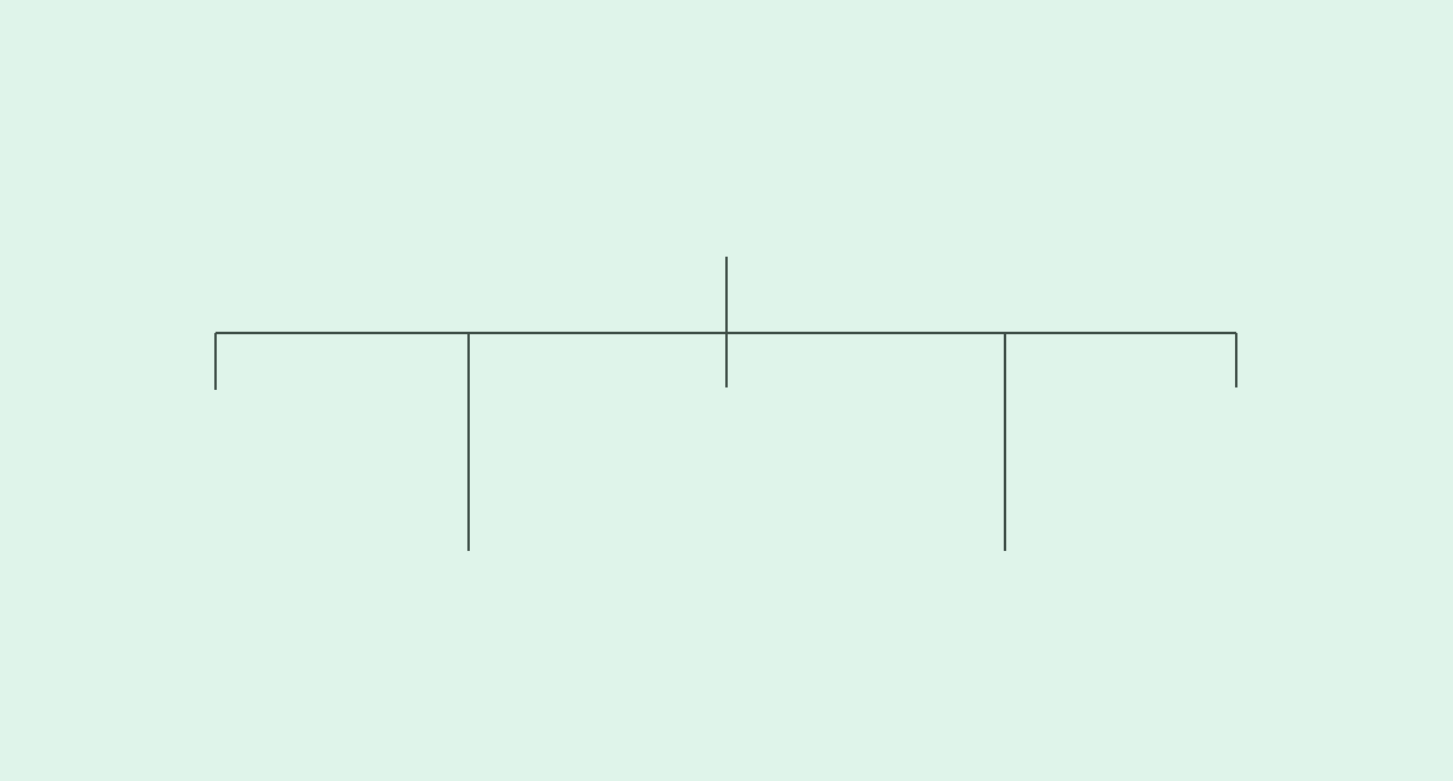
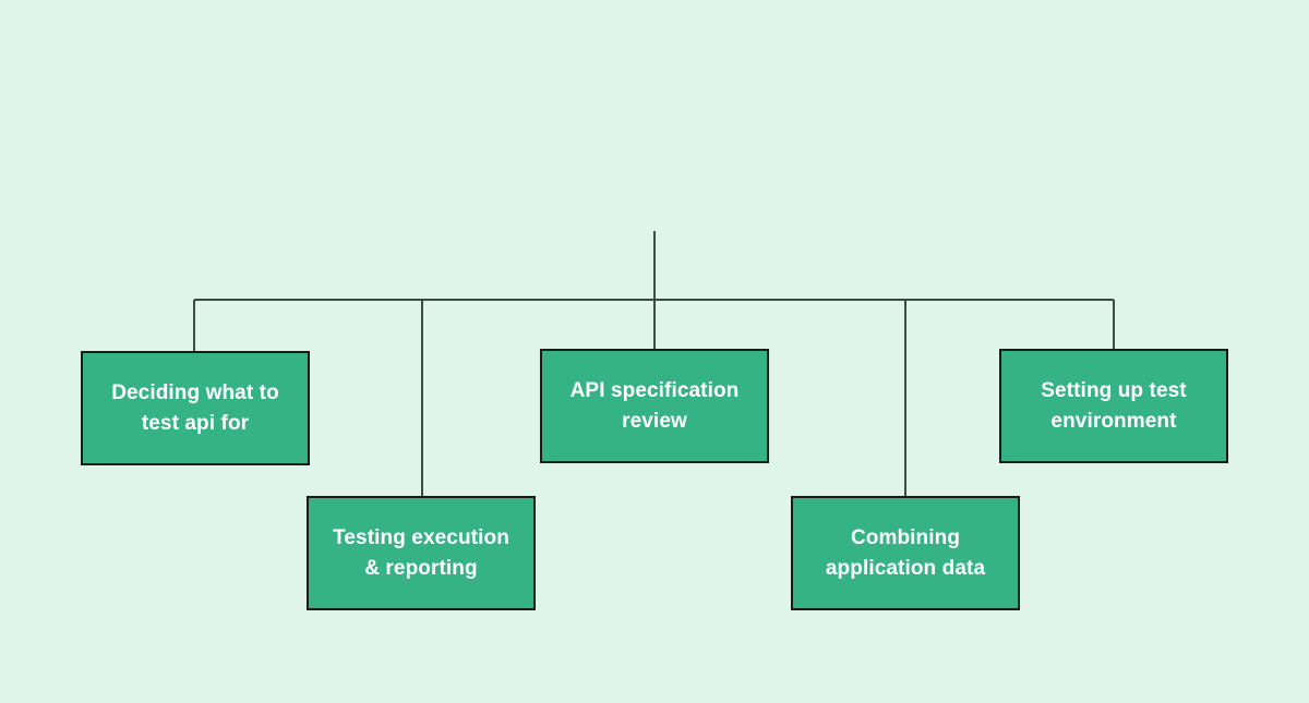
+ Deciding what to
+ test api for
+ Testing execution
+ & reporting
+ API specification
+ review
+ Combining
+ application data
+ Setting up test
+ environment
